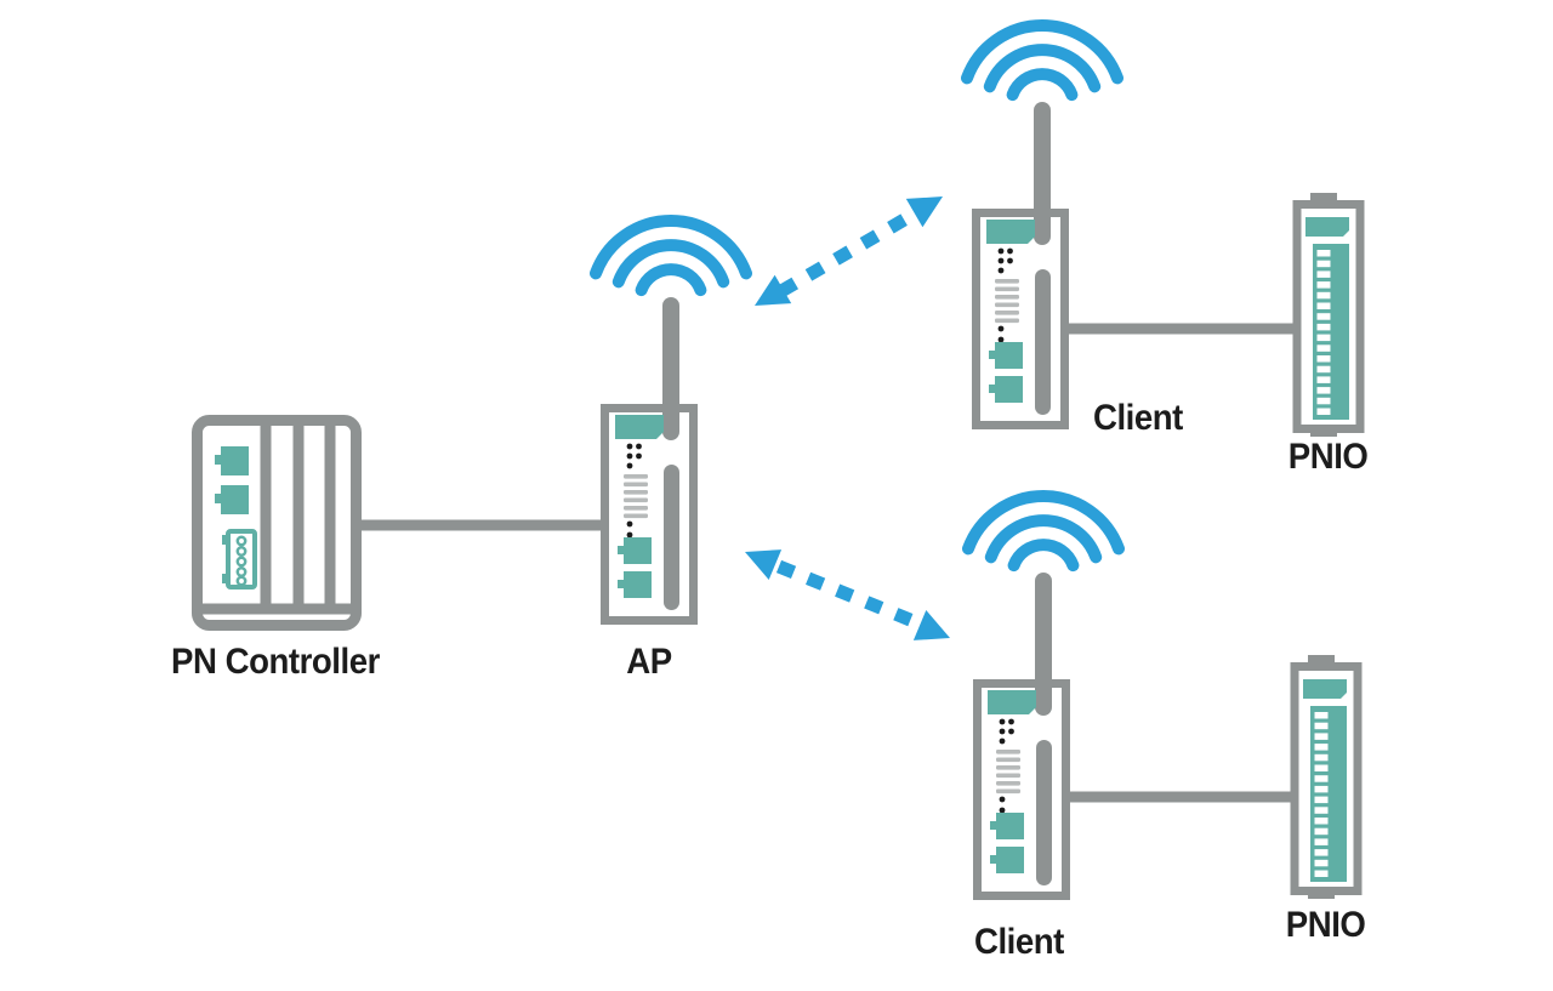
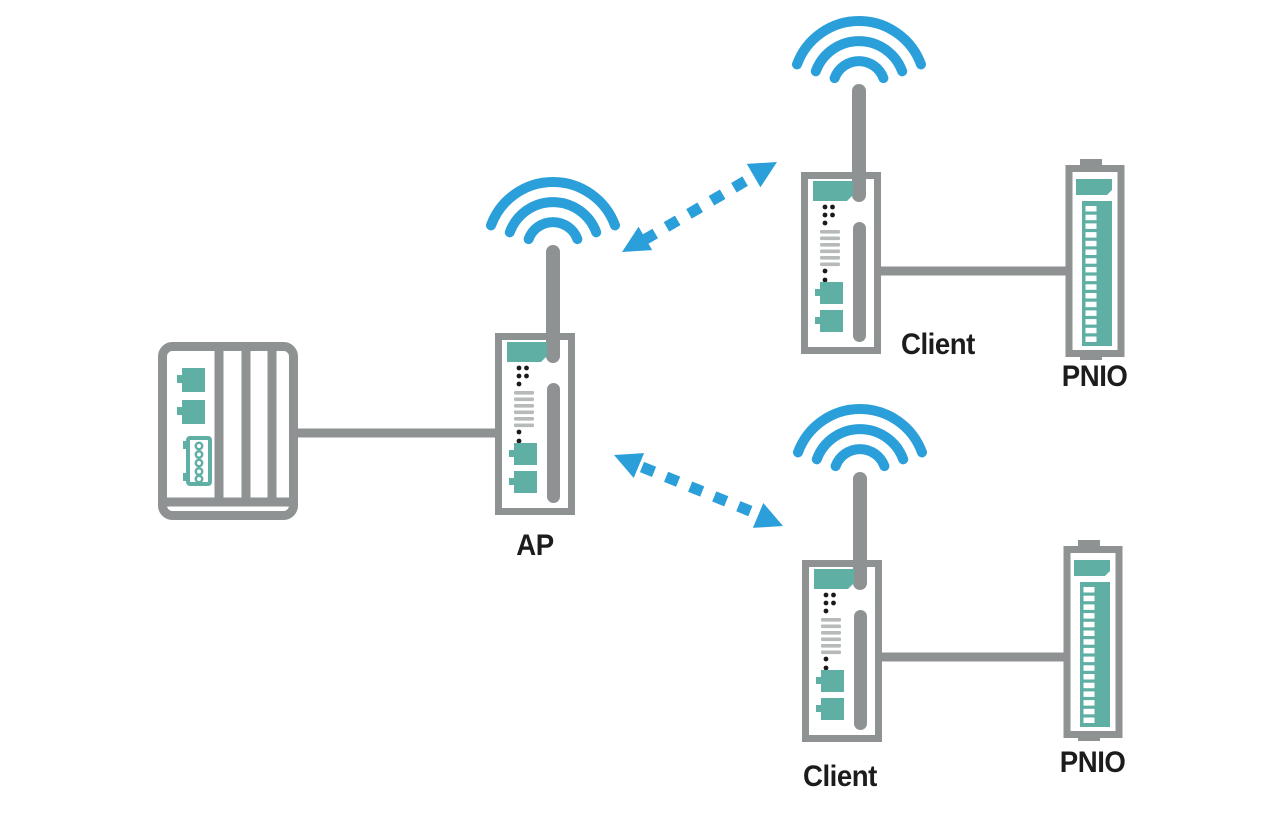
- PN Controller
  AP
  Client
  PNIO
  Client
  PNIO
